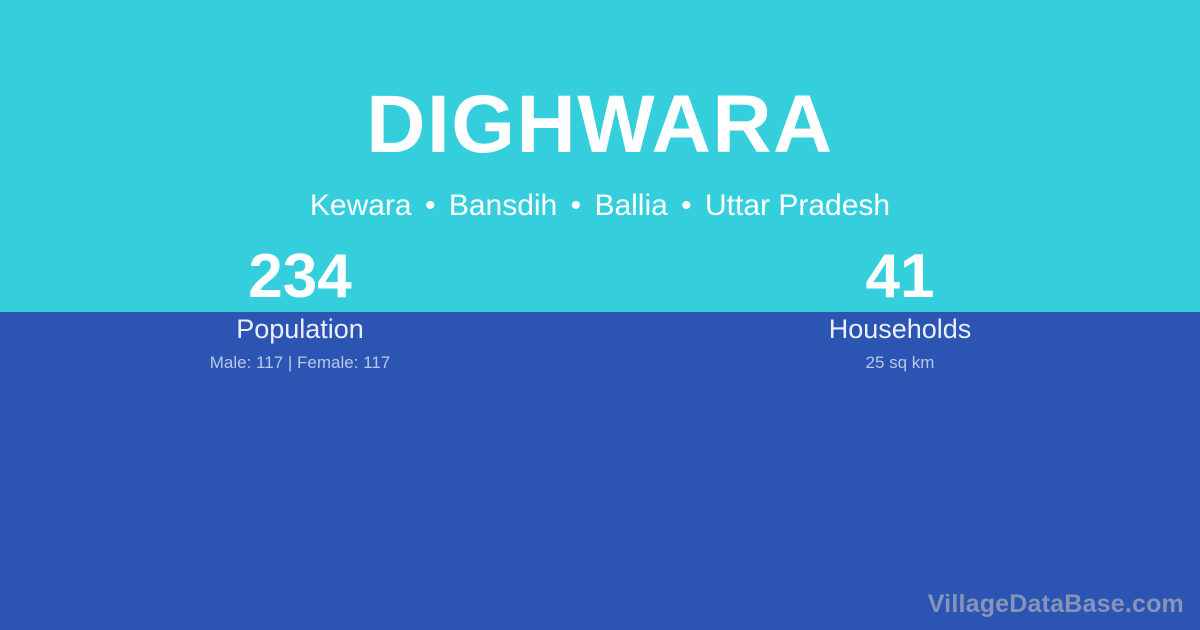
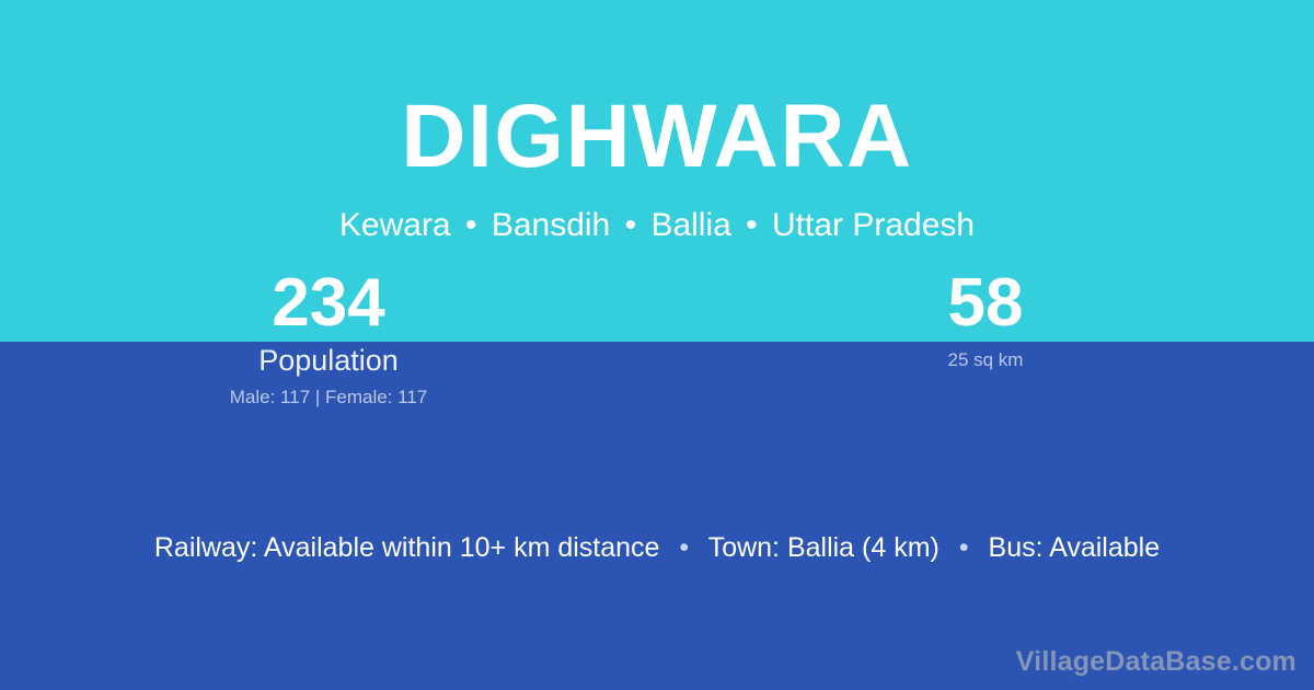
  DIGHWARA
  Kewara • Bansdih • Ballia • Uttar Pradesh
  234
  Population
  Male: 117 | Female: 117
- 41
+ 58
- Households
  25 sq km
+ Railway: Available within 10+ km distance • Town: Ballia (4 km) • Bus: Available
  VillageDataBase.com
